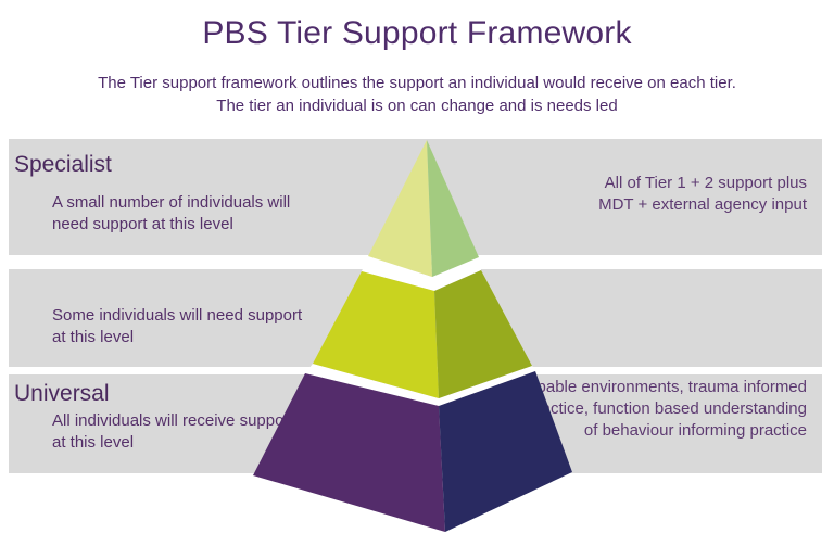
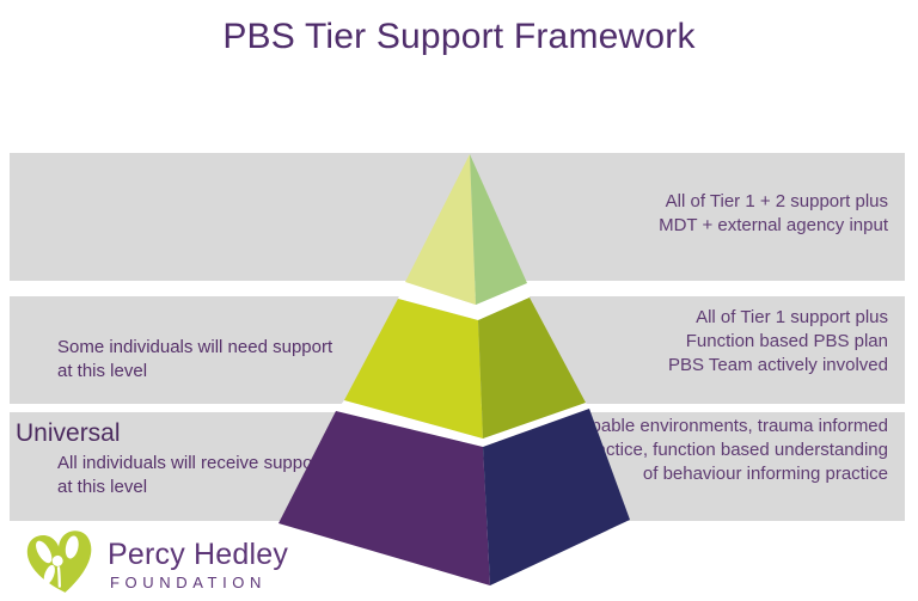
  PBS Tier Support Framework
- The Tier support framework outlines the support an individual would receive on each tier.
- The tier an individual is on can change and is needs led
- Specialist
- A small number of individuals will
- need support at this level
  All of Tier 1 + 2 support plus
  MDT + external agency input
  Some individuals will need support
  at this level
+ All of Tier 1 support plus
+ Function based PBS plan
+ PBS Team actively involved
  Universal
  All individuals will receive suppo
  at this level
  pable environments, trauma informed
  ctice, function based understanding
  of behaviour informing practice
+ Percy Hedley
+ FOUNDATION
